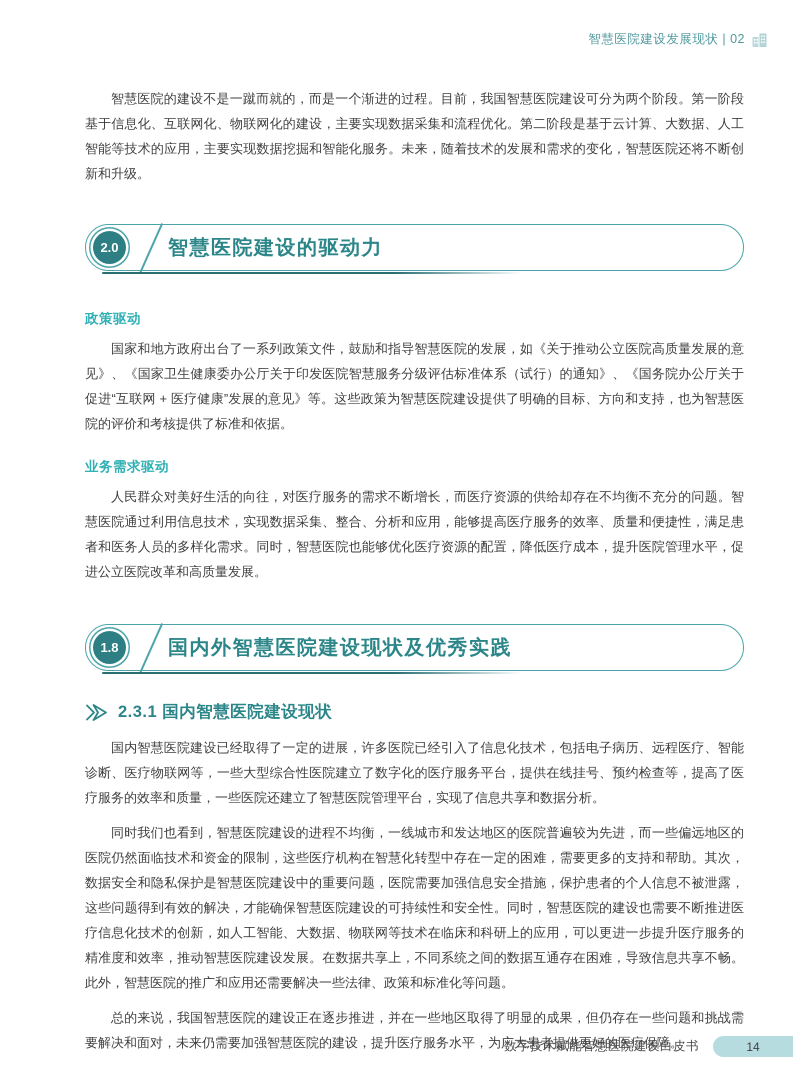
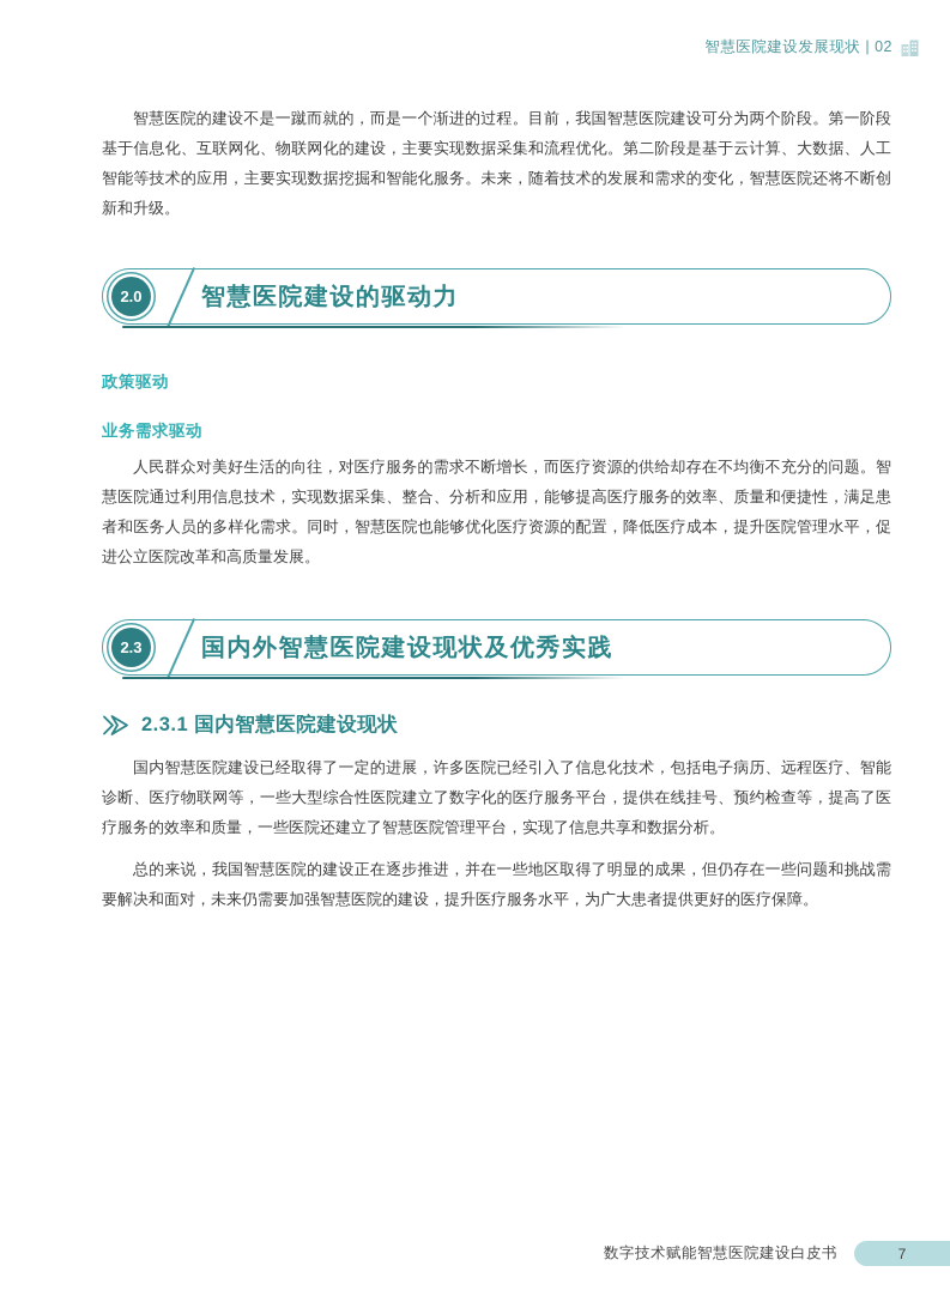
  智慧医院建设发展现状 | 02
  智慧医院的建设不是一蹴而就的，而是一个渐进的过程。目前，我国智慧医院建设可分为两个阶段。第一阶段基于信息化、互联网化、物联网化的建设，主要实现数据采集和流程优化。第二阶段是基于云计算、大数据、人工智能等技术的应用，主要实现数据挖掘和智能化服务。未来，随着技术的发展和需求的变化，智慧医院还将不断创新和升级。
  2.0
  智慧医院建设的驱动力
  政策驱动
- 国家和地方政府出台了一系列政策文件，鼓励和指导智慧医院的发展，如《关于推动公立医院高质量发展的意见》、《国家卫生健康委办公厅关于印发医院智慧服务分级评估标准体系（试行）的通知》、《国务院办公厅关于促进“互联网 + 医疗健康”发展的意见》等。这些政策为智慧医院建设提供了明确的目标、方向和支持，也为智慧医院的评价和考核提供了标准和依据。
  业务需求驱动
  人民群众对美好生活的向往，对医疗服务的需求不断增长，而医疗资源的供给却存在不均衡不充分的问题。智慧医院通过利用信息技术，实现数据采集、整合、分析和应用，能够提高医疗服务的效率、质量和便捷性，满足患者和医务人员的多样化需求。同时，智慧医院也能够优化医疗资源的配置，降低医疗成本，提升医院管理水平，促进公立医院改革和高质量发展。
- 1.8
+ 2.3
  国内外智慧医院建设现状及优秀实践
  2.3.1 国内智慧医院建设现状
  国内智慧医院建设已经取得了一定的进展，许多医院已经引入了信息化技术，包括电子病历、远程医疗、智能诊断、医疗物联网等，一些大型综合性医院建立了数字化的医疗服务平台，提供在线挂号、预约检查等，提高了医疗服务的效率和质量，一些医院还建立了智慧医院管理平台，实现了信息共享和数据分析。
- 同时我们也看到，智慧医院建设的进程不均衡，一线城市和发达地区的医院普遍较为先进，而一些偏远地区的医院仍然面临技术和资金的限制，这些医疗机构在智慧化转型中存在一定的困难，需要更多的支持和帮助。其次，数据安全和隐私保护是智慧医院建设中的重要问题，医院需要加强信息安全措施，保护患者的个人信息不被泄露，这些问题得到有效的解决，才能确保智慧医院建设的可持续性和安全性。同时，智慧医院的建设也需要不断推进医疗信息化技术的创新，如人工智能、大数据、物联网等技术在临床和科研上的应用，可以更进一步提升医疗服务的精准度和效率，推动智慧医院建设发展。在数据共享上，不同系统之间的数据互通存在困难，导致信息共享不畅。此外，智慧医院的推广和应用还需要解决一些法律、政策和标准化等问题。
  总的来说，我国智慧医院的建设正在逐步推进，并在一些地区取得了明显的成果，但仍存在一些问题和挑战需要解决和面对，未来仍需要加强智慧医院的建设，提升医疗服务水平，为广大患者提供更好的医疗保障。
  数字技术赋能智慧医院建设白皮书
- 14
+ 7
